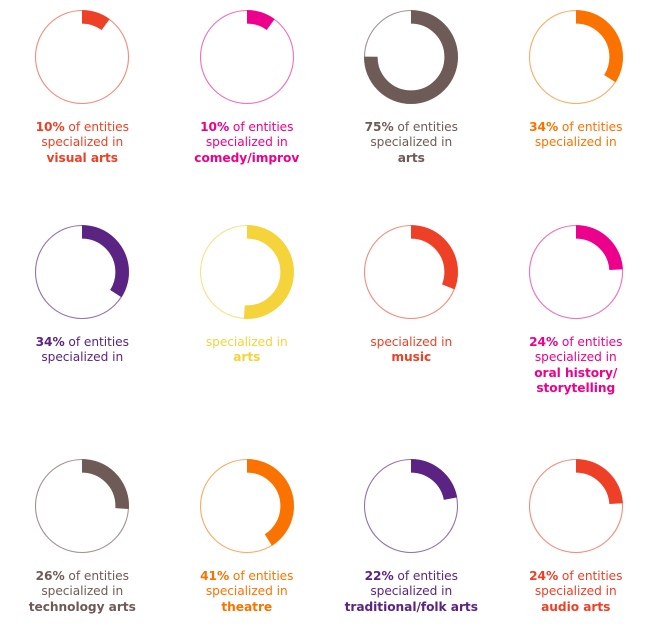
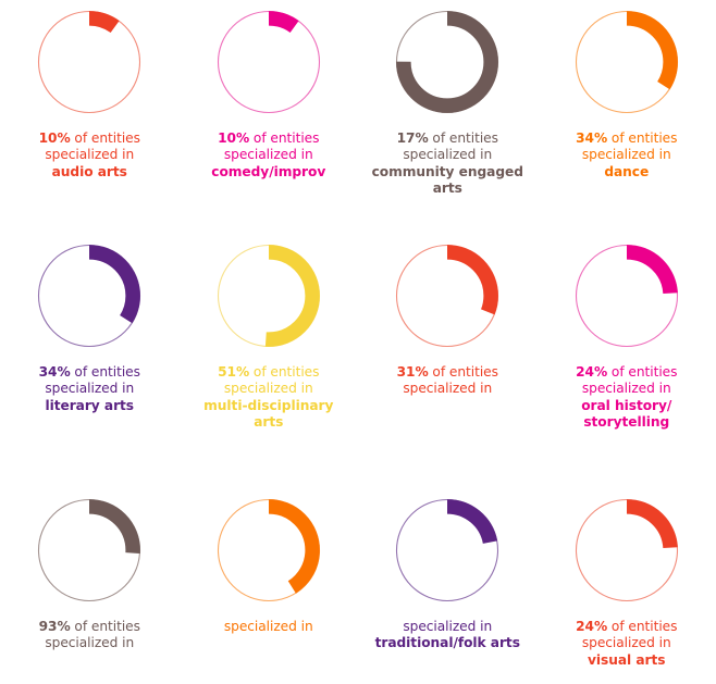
  10% of entities
  specialized in
- visual arts
+ audio arts
  10% of entities
  specialized in
  comedy/improv
- 75% of entities
+ 17% of entities
  specialized in
+ community engaged
  arts
  34% of entities
  specialized in
+ dance
  34% of entities
  specialized in
+ literary arts
+ 51% of entities
  specialized in
+ multi-disciplinary
  arts
+ 31% of entities
  specialized in
- music
  24% of entities
  specialized in
  oral history/
  storytelling
- 26% of entities
+ 93% of entities
  specialized in
- technology arts
- 41% of entities
  specialized in
- theatre
- 22% of entities
  specialized in
  traditional/folk arts
  24% of entities
  specialized in
- audio arts
+ visual arts
